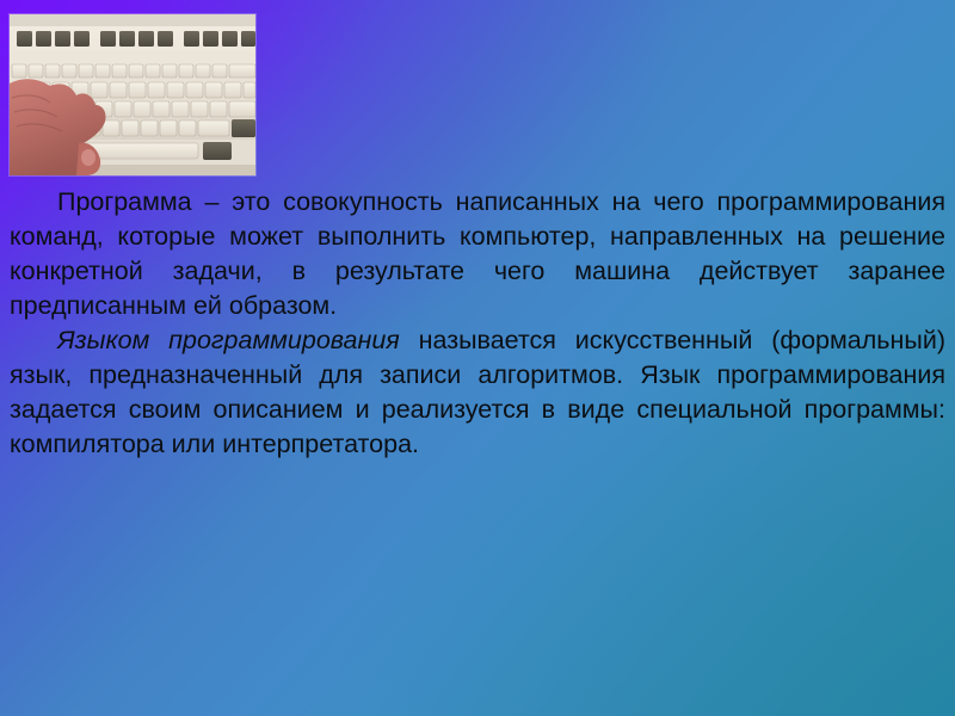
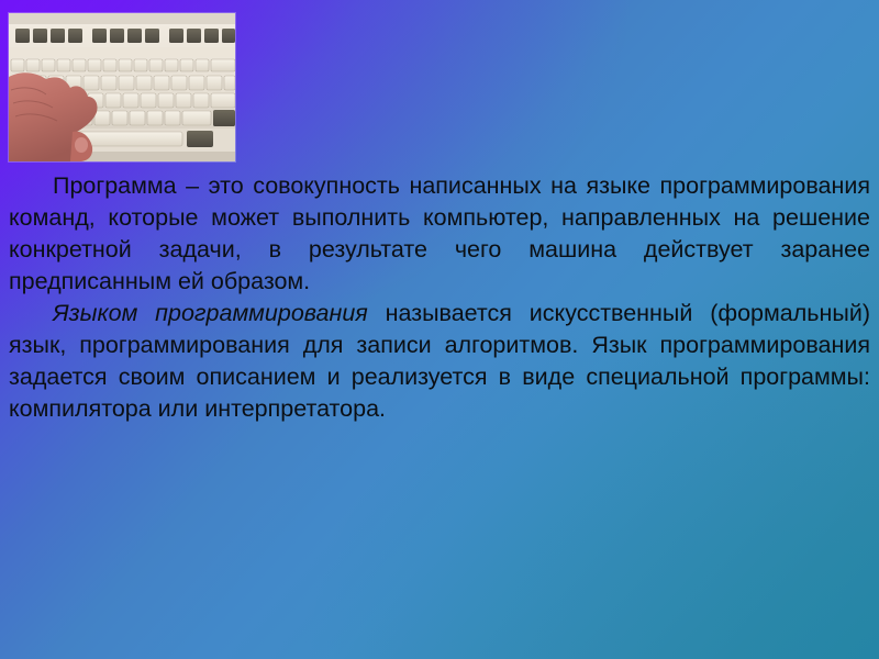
- Программа – это совокупность написанных на чего программирования команд, которые может выполнить компьютер, направленных на решение конкретной задачи, в результате чего машина действует заранее предписанным ей образом.
+ Программа – это совокупность написанных на языке программирования команд, которые может выполнить компьютер, направленных на решение конкретной задачи, в результате чего машина действует заранее предписанным ей образом.
- Языком программирования называется искусственный (формальный) язык, предназначенный для записи алгоритмов. Язык программирования задается своим описанием и реализуется в виде специальной программы: компилятора или интерпретатора.
+ Языком программирования называется искусственный (формальный) язык, программирования для записи алгоритмов. Язык программирования задается своим описанием и реализуется в виде специальной программы: компилятора или интерпретатора.
